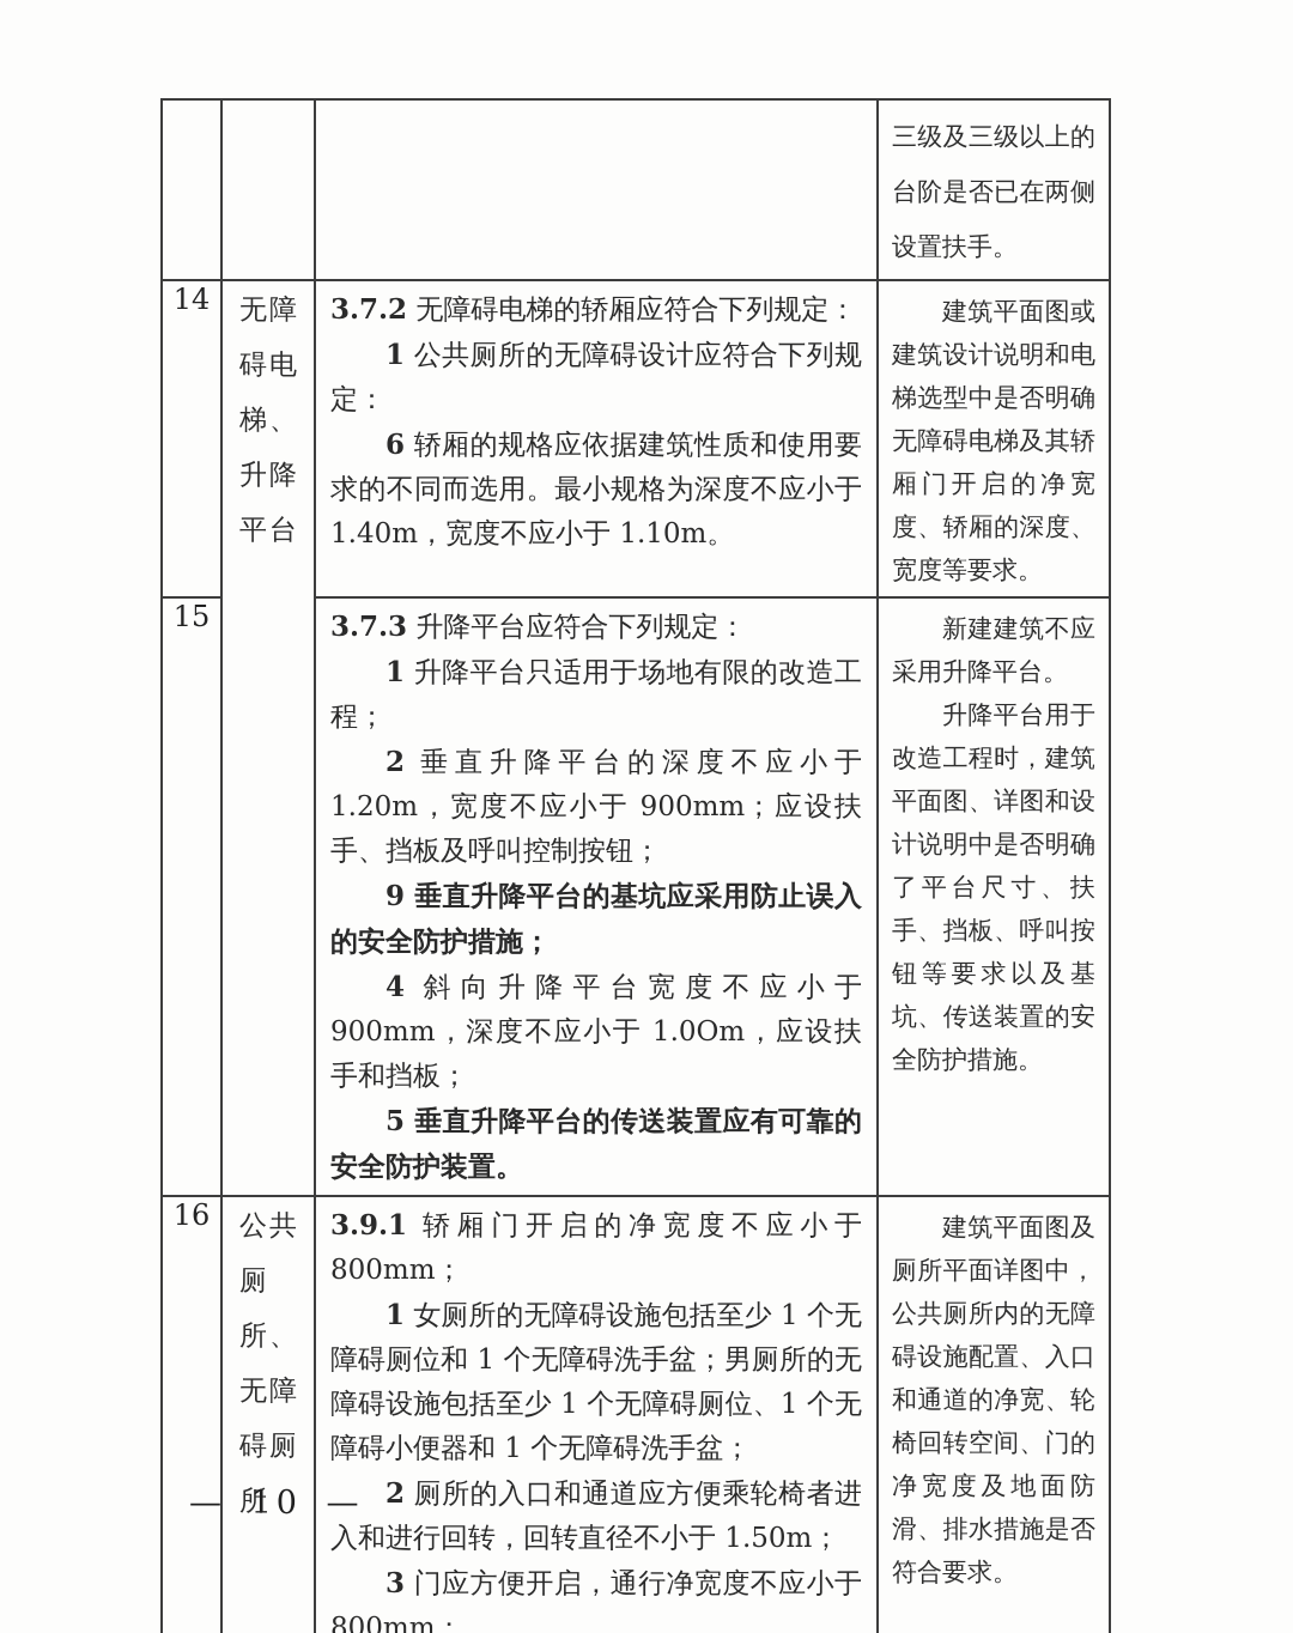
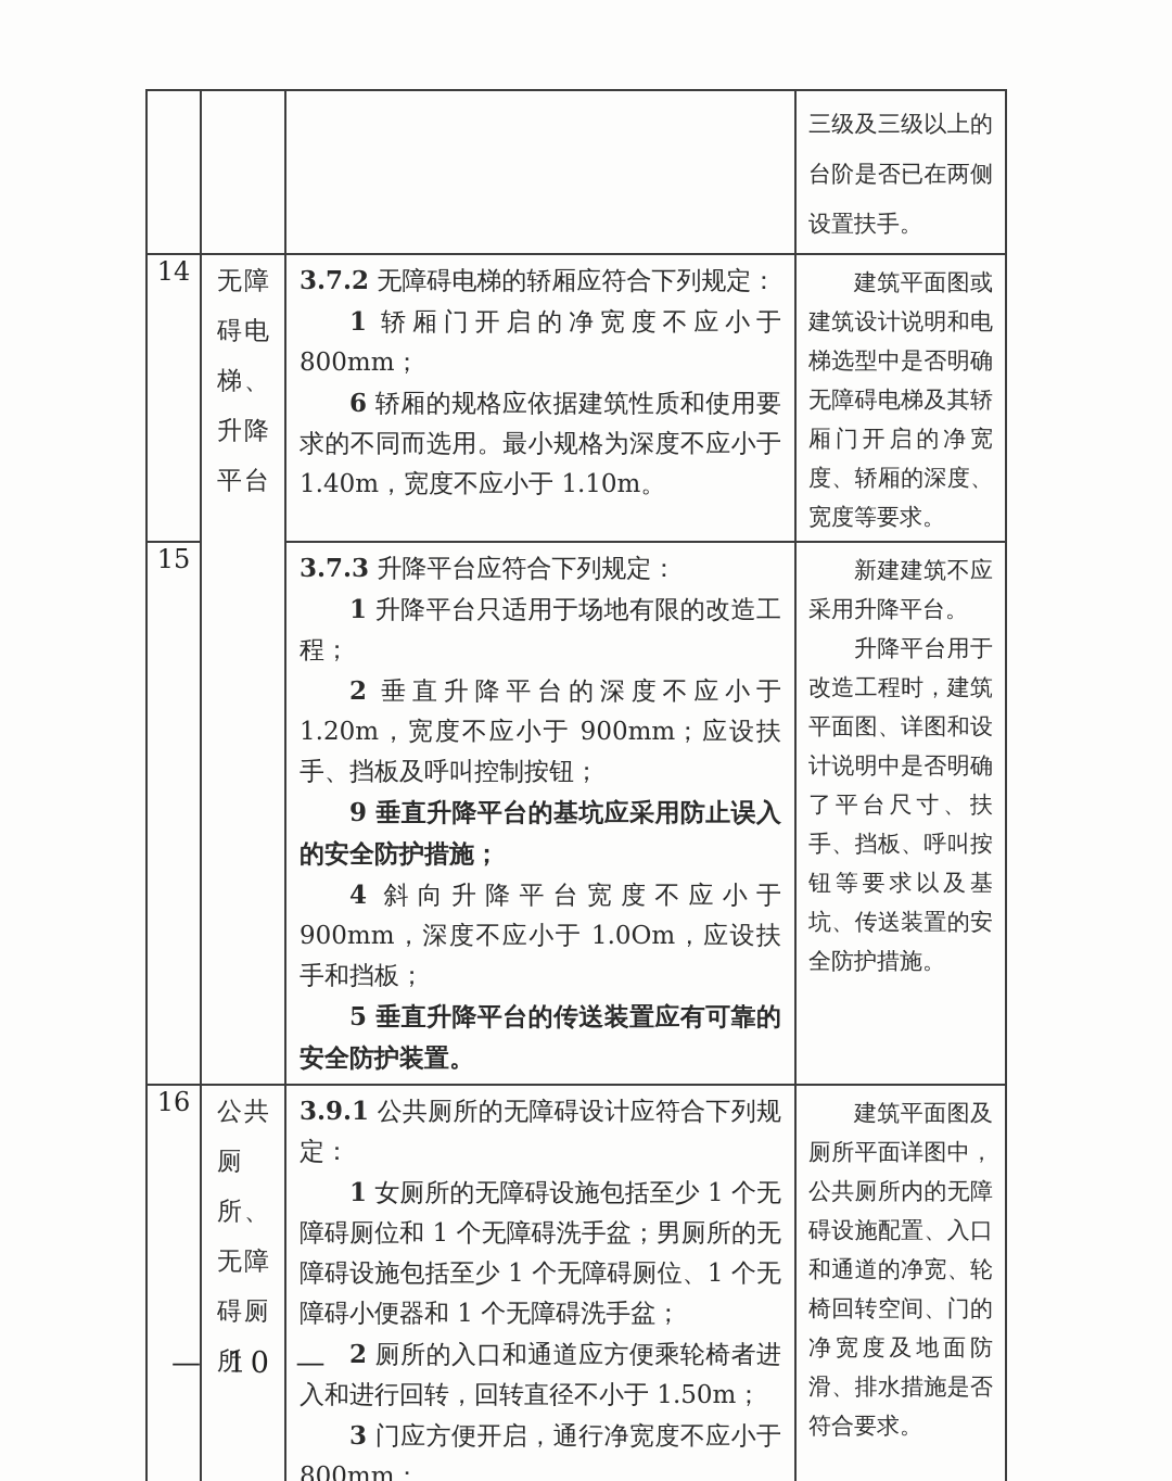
  			三级及三级以上的台阶是否已在两侧设置扶手。
- 14	无障碍电梯、升降平台	3.7.2 无障碍电梯的轿厢应符合下列规定：1 公共厕所的无障碍设计应符合下列规定：6 轿厢的规格应依据建筑性质和使用要求的不同而选用。最小规格为深度不应小于 1.40m，宽度不应小于 1.10m。	建筑平面图或建筑设计说明和电梯选型中是否明确无障碍电梯及其轿厢门开启的净宽度、轿厢的深度、宽度等要求。
+ 14	无障碍电梯、升降平台	3.7.2 无障碍电梯的轿厢应符合下列规定：1 轿厢门开启的净宽度不应小于 800mm；6 轿厢的规格应依据建筑性质和使用要求的不同而选用。最小规格为深度不应小于 1.40m，宽度不应小于 1.10m。	建筑平面图或建筑设计说明和电梯选型中是否明确无障碍电梯及其轿厢门开启的净宽度、轿厢的深度、宽度等要求。
  15	3.7.3 升降平台应符合下列规定：1 升降平台只适用于场地有限的改造工程；2 垂直升降平台的深度不应小于 1.20m，宽度不应小于 900mm；应设扶手、挡板及呼叫控制按钮；9 垂直升降平台的基坑应采用防止误入的安全防护措施；4 斜向升降平台宽度不应小于 900mm，深度不应小于 1.0Om，应设扶手和挡板；5 垂直升降平台的传送装置应有可靠的安全防护装置。	新建建筑不应采用升降平台。升降平台用于改造工程时，建筑平面图、详图和设计说明中是否明确了平台尺寸、扶手、挡板、呼叫按钮等要求以及基坑、传送装置的安全防护措施。
- 16	公共厕所、无障碍厕所	3.9.1 轿厢门开启的净宽度不应小于 800mm；1 女厕所的无障碍设施包括至少 1 个无障碍厕位和 1 个无障碍洗手盆；男厕所的无障碍设施包括至少 1 个无障碍厕位、1 个无障碍小便器和 1 个无障碍洗手盆；2 厕所的入口和通道应方便乘轮椅者进入和进行回转，回转直径不小于 1.50m；3 门应方便开启，通行净宽度不应小于 800mm；	建筑平面图及厕所平面详图中，公共厕所内的无障碍设施配置、入口和通道的净宽、轮椅回转空间、门的净宽度及地面防滑、排水措施是否符合要求。
+ 16	公共厕所、无障碍厕所	3.9.1 公共厕所的无障碍设计应符合下列规定：1 女厕所的无障碍设施包括至少 1 个无障碍厕位和 1 个无障碍洗手盆；男厕所的无障碍设施包括至少 1 个无障碍厕位、1 个无障碍小便器和 1 个无障碍洗手盆；2 厕所的入口和通道应方便乘轮椅者进入和进行回转，回转直径不小于 1.50m；3 门应方便开启，通行净宽度不应小于 800mm；	建筑平面图及厕所平面详图中，公共厕所内的无障碍设施配置、入口和通道的净宽、轮椅回转空间、门的净宽度及地面防滑、排水措施是否符合要求。
  — 10 —
